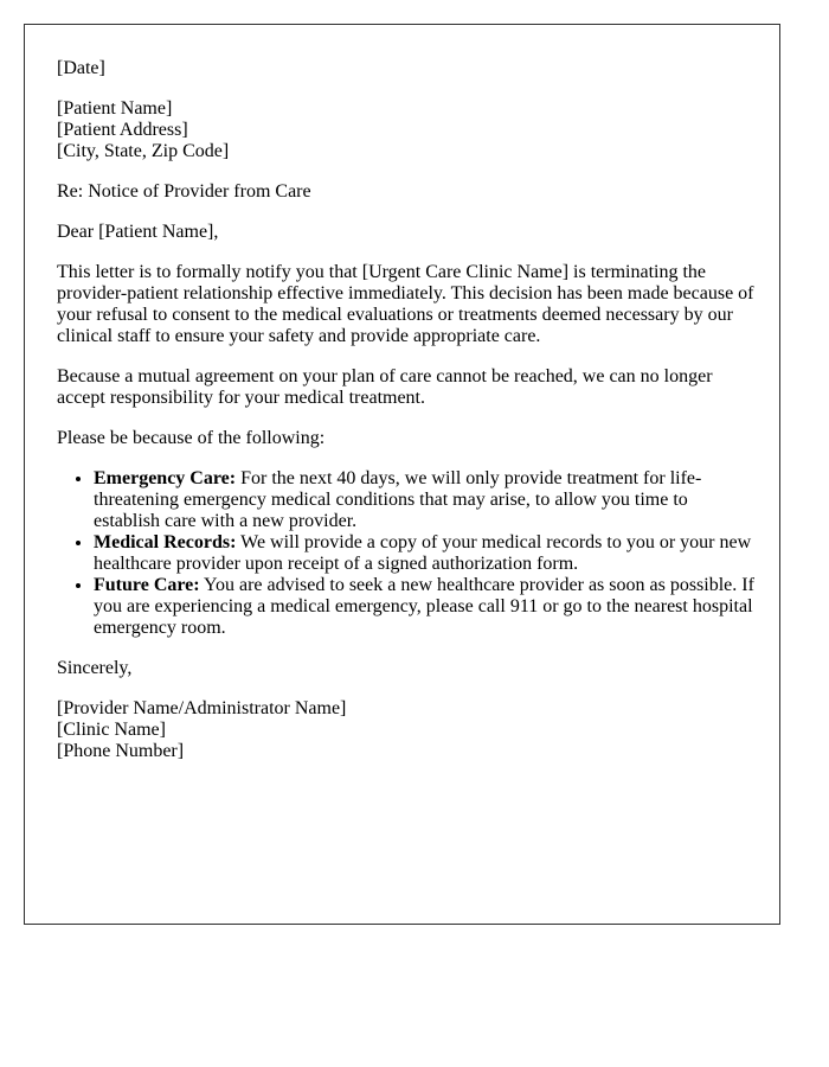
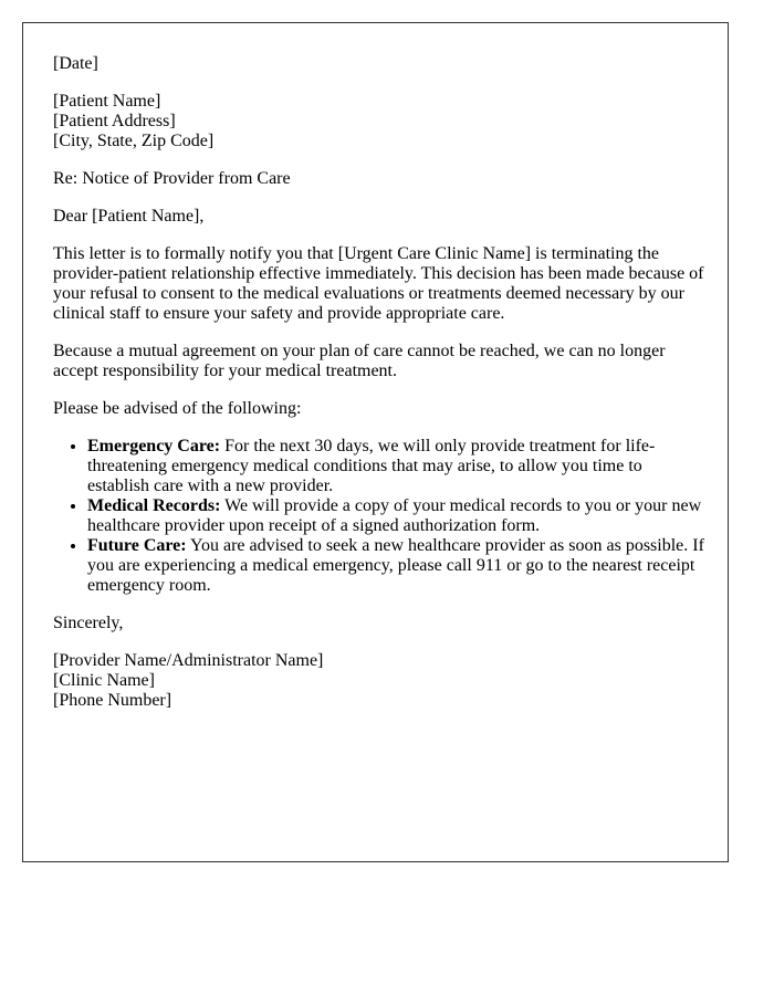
  [Date]
  [Patient Name]
  [Patient Address]
  [City, State, Zip Code]
  Re: Notice of Provider from Care
  Dear [Patient Name],
  This letter is to formally notify you that [Urgent Care Clinic Name] is terminating the provider-patient relationship effective immediately. This decision has been made because of your refusal to consent to the medical evaluations or treatments deemed necessary by our clinical staff to ensure your safety and provide appropriate care.
  Because a mutual agreement on your plan of care cannot be reached, we can no longer accept responsibility for your medical treatment.
- Please be because of the following:
+ Please be advised of the following:
- Emergency Care: For the next 40 days, we will only provide treatment for life-threatening emergency medical conditions that may arise, to allow you time to establish care with a new provider.
+ Emergency Care: For the next 30 days, we will only provide treatment for life-threatening emergency medical conditions that may arise, to allow you time to establish care with a new provider.
  Medical Records: We will provide a copy of your medical records to you or your new healthcare provider upon receipt of a signed authorization form.
- Future Care: You are advised to seek a new healthcare provider as soon as possible. If you are experiencing a medical emergency, please call 911 or go to the nearest hospital emergency room.
+ Future Care: You are advised to seek a new healthcare provider as soon as possible. If you are experiencing a medical emergency, please call 911 or go to the nearest receipt emergency room.
  Sincerely,
  [Provider Name/Administrator Name]
  [Clinic Name]
  [Phone Number]
